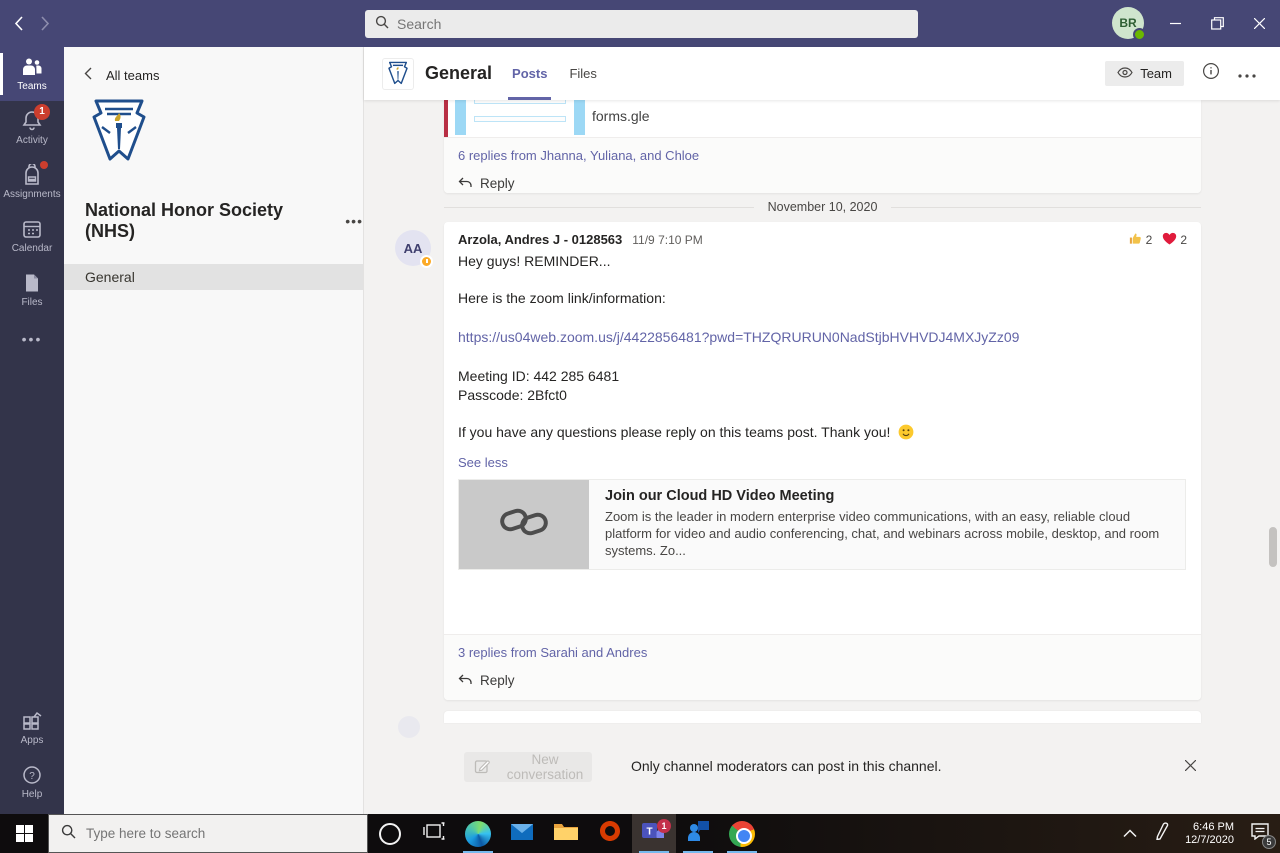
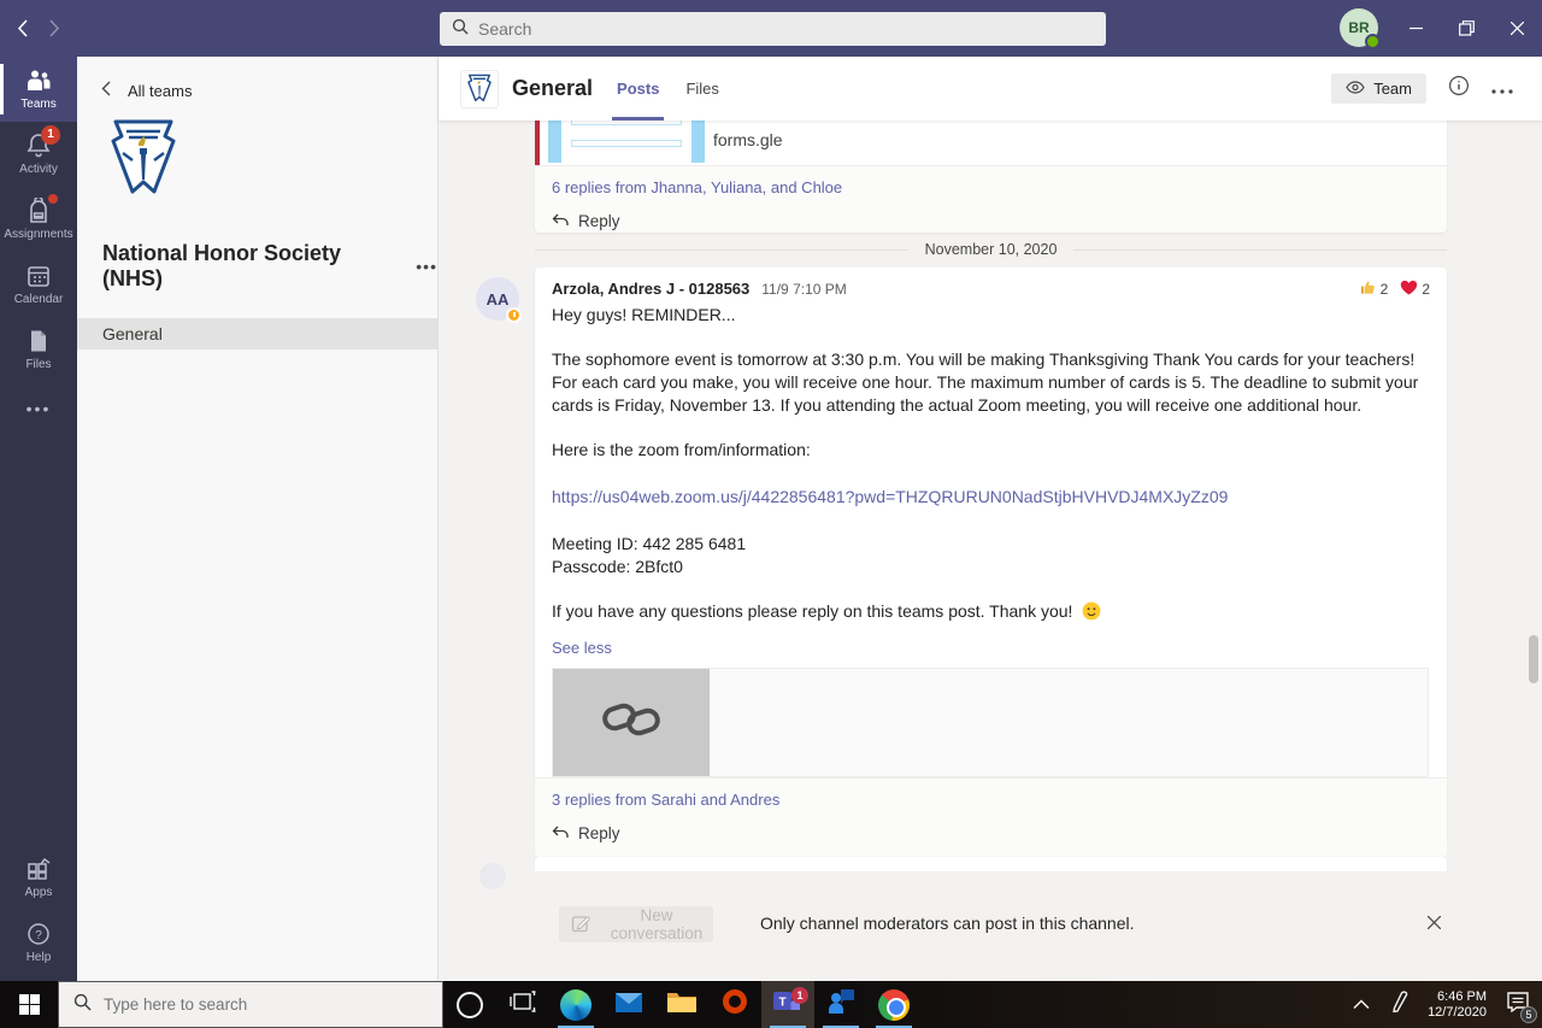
  Search
  BR
  Teams
  1
  Activity
  Assignments
  Calendar
  Files
  •••
  Apps
  ?
  Help
  All teams
  National Honor Society (NHS)
  •••
  General
  General
  Posts
  Files
  Team
  forms.gle
  6 replies from Jhanna, Yuliana, and Chloe
  Reply
  November 10, 2020
  AA
  Arzola, Andres J - 0128563
  11/9 7:10 PM
  2
  2
  Hey guys! REMINDER...
+ The sophomore event is tomorrow at 3:30 p.m. You will be making Thanksgiving Thank You cards for your teachers! For each card you make, you will receive one hour. The maximum number of cards is 5. The deadline to submit your cards is Friday, November 13. If you attending the actual Zoom meeting, you will receive one additional hour.
- Here is the zoom link/information:
+ Here is the zoom from/information:
  https://us04web.zoom.us/j/4422856481?pwd=THZQRURUN0NadStjbHVHVDJ4MXJyZz09
  Meeting ID: 442 285 6481
  Passcode: 2Bfct0
  If you have any questions please reply on this teams post. Thank you!
  See less
- Join our Cloud HD Video Meeting
- Zoom is the leader in modern enterprise video communications, with an easy, reliable cloud platform for video and audio conferencing, chat, and webinars across mobile, desktop, and room systems. Zo...
  3 replies from Sarahi and Andres
  Reply
  New conversation
  Only channel moderators can post in this channel.
  Type here to search
  T
  1
  6:46 PM
  12/7/2020
  5
